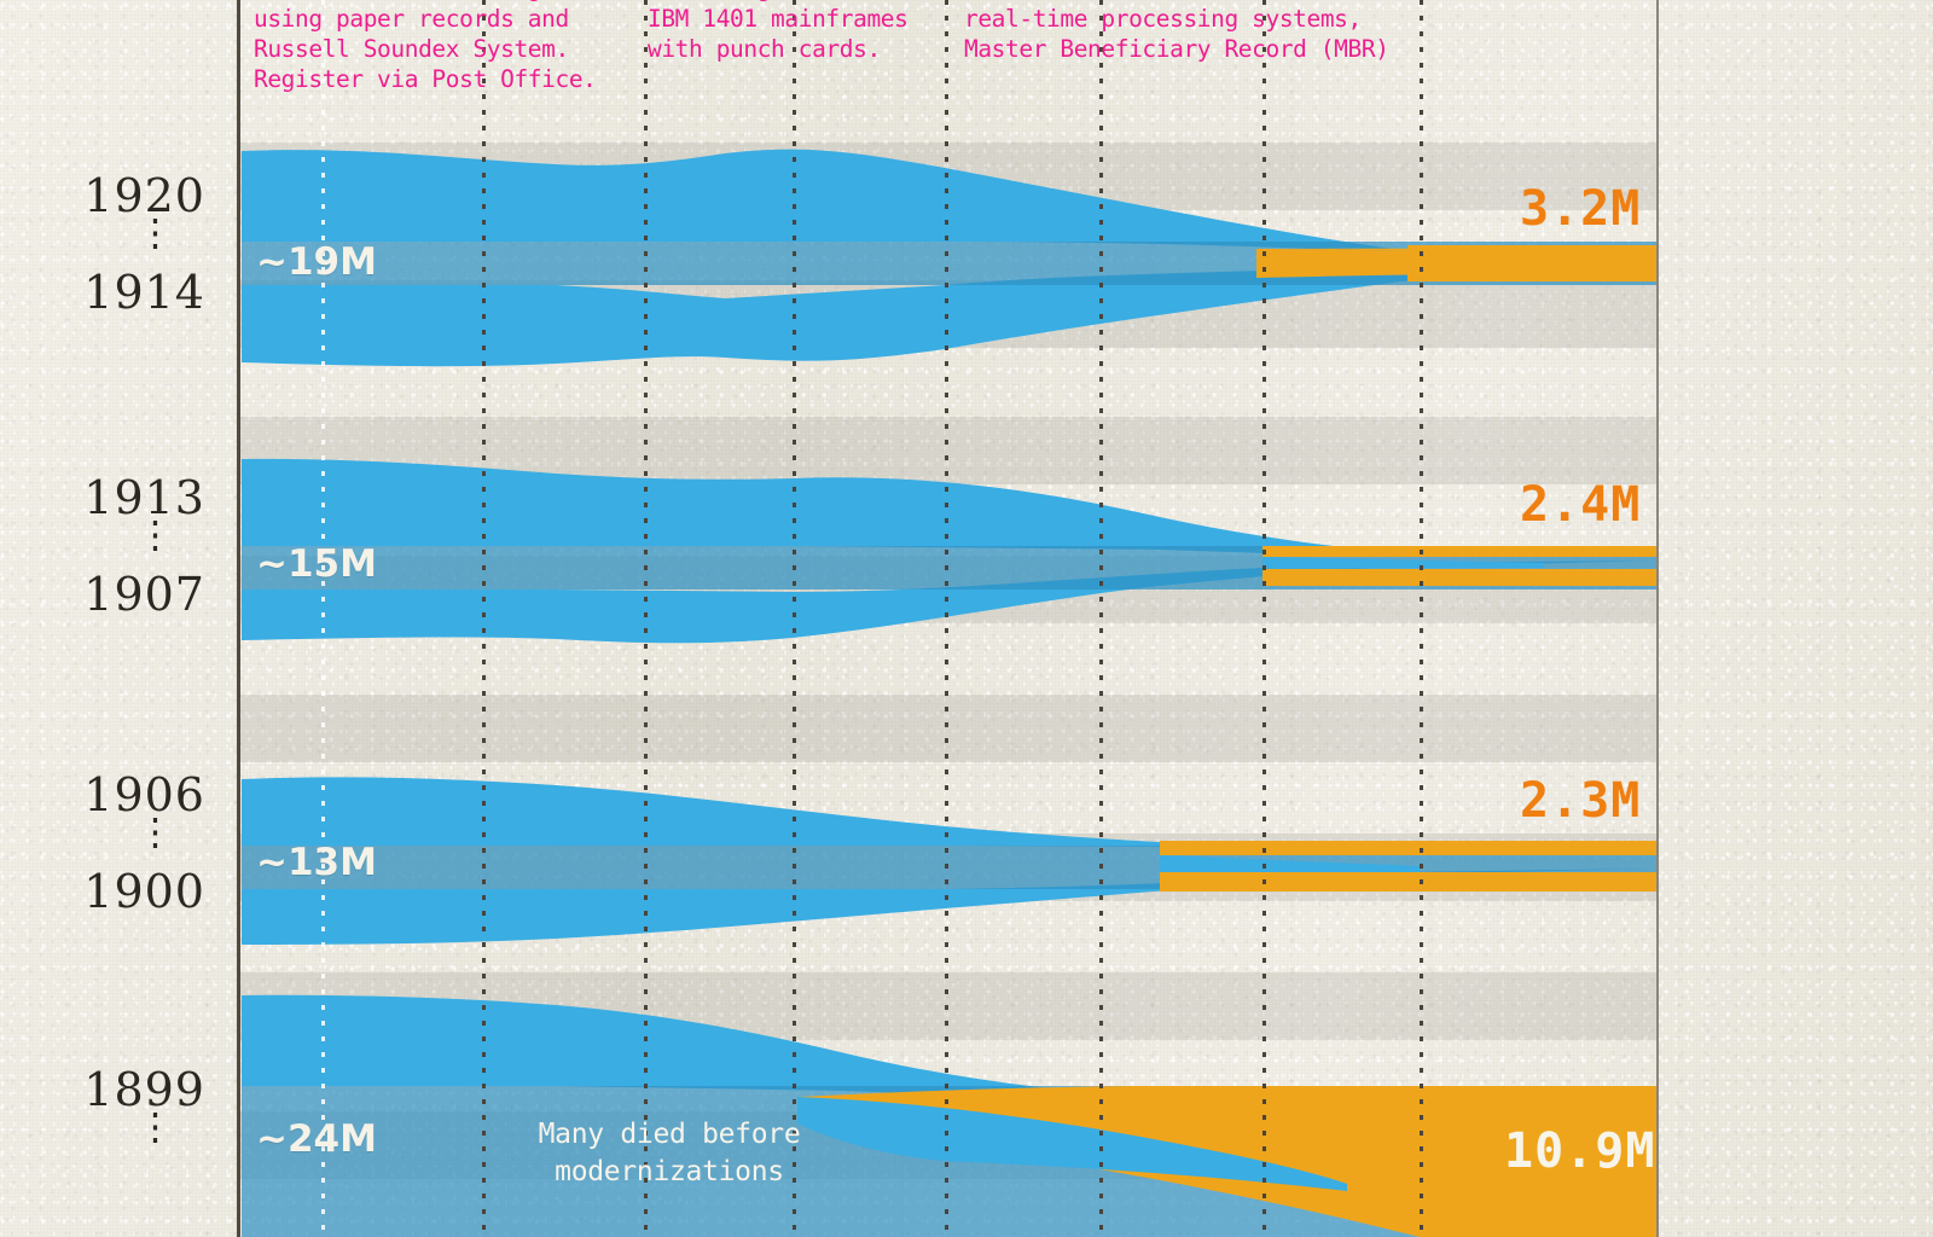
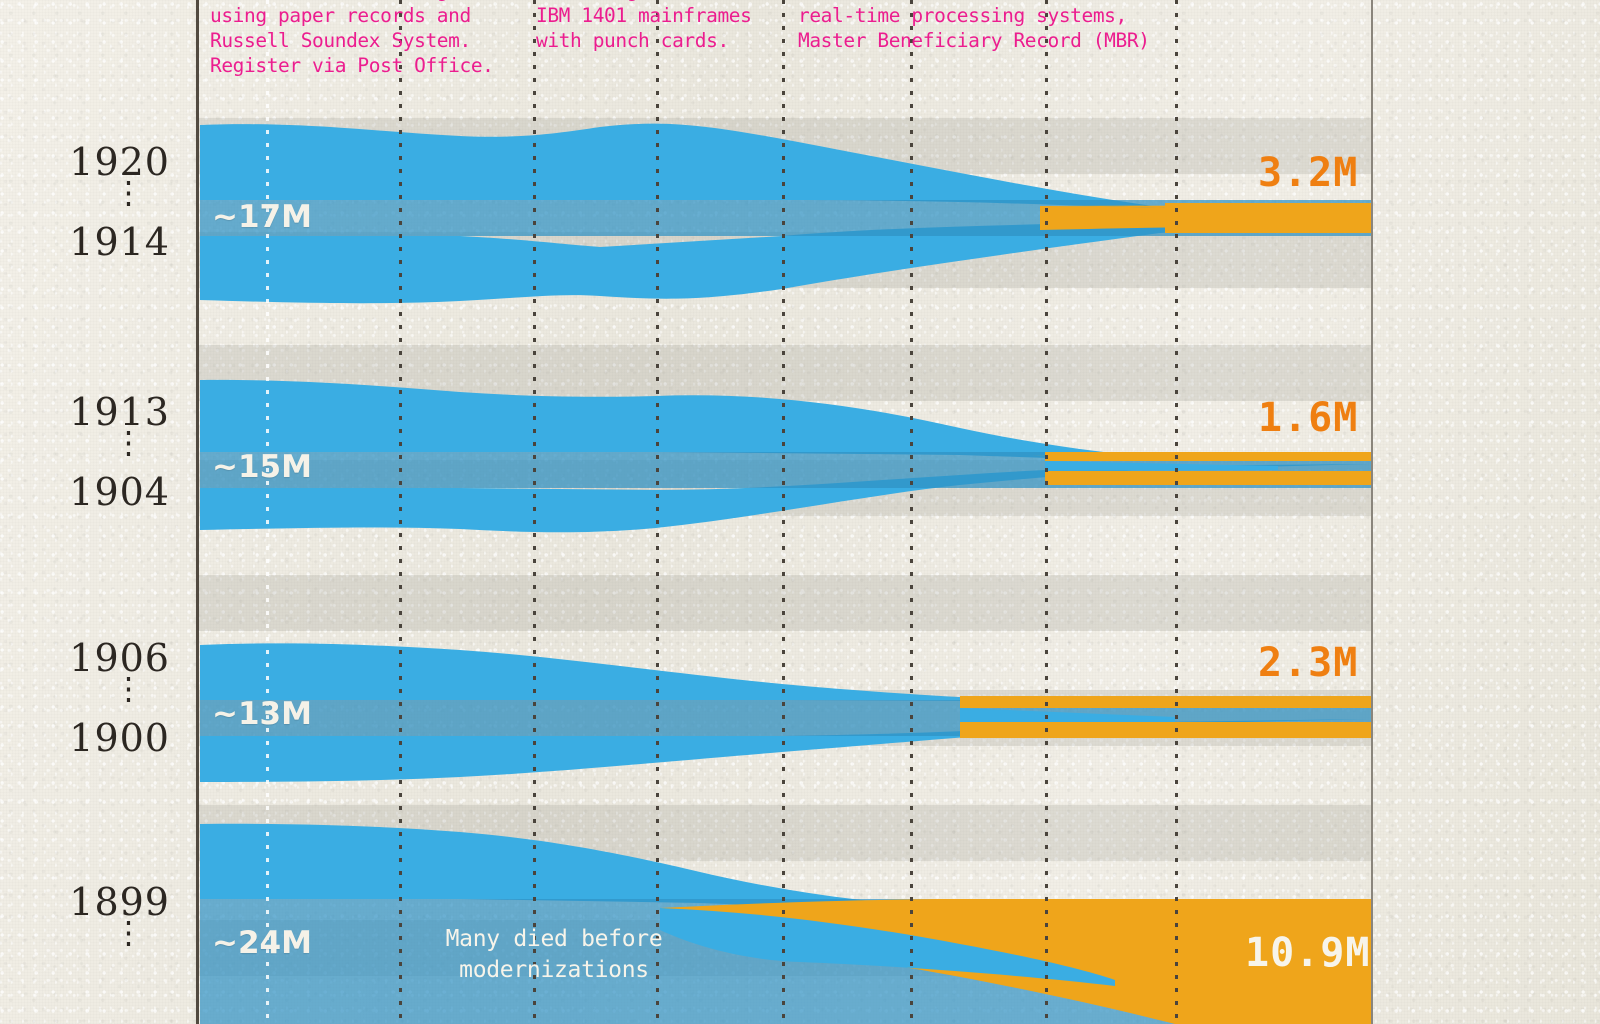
  using paper records and
  Russell Soundex System.
  Register via Post Office.
  IBM 1401 mainframes
  with punch cards.
  real-time processing systems,
  Master Beneficiary Record (MBR)
  1920
  ⋮
  1914
  1913
  ⋮
- 1907
+ 1904
  1906
  ⋮
  1900
  1899
  ⋮
- ~19M
+ ~17M
  ~15M
  ~13M
  ~24M
  3.2M
- 2.4M
+ 1.6M
  2.3M
  10.9M
  Many died before
  modernizations
